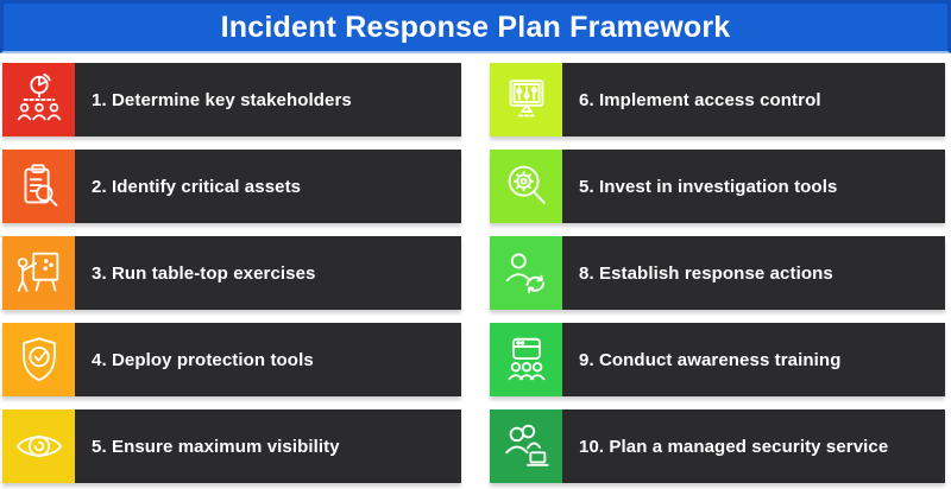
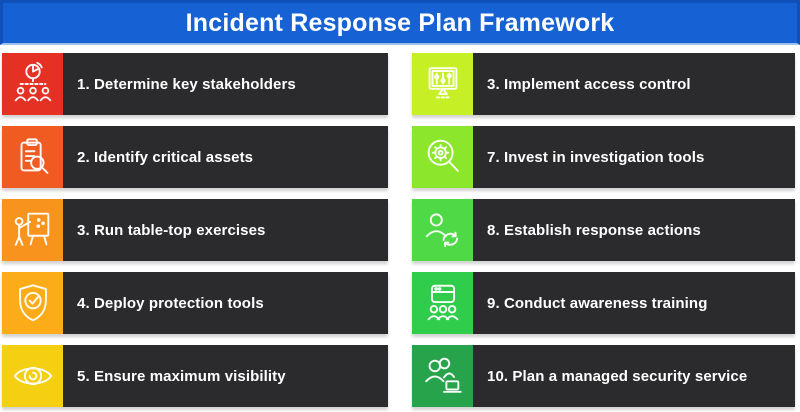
  Incident Response Plan Framework
  1. Determine key stakeholders
  2. Identify critical assets
  3. Run table-top exercises
  4. Deploy protection tools
  5. Ensure maximum visibility
- 6. Implement access control
+ 3. Implement access control
- 5. Invest in investigation tools
+ 7. Invest in investigation tools
  8. Establish response actions
  9. Conduct awareness training
  10. Plan a managed security service
